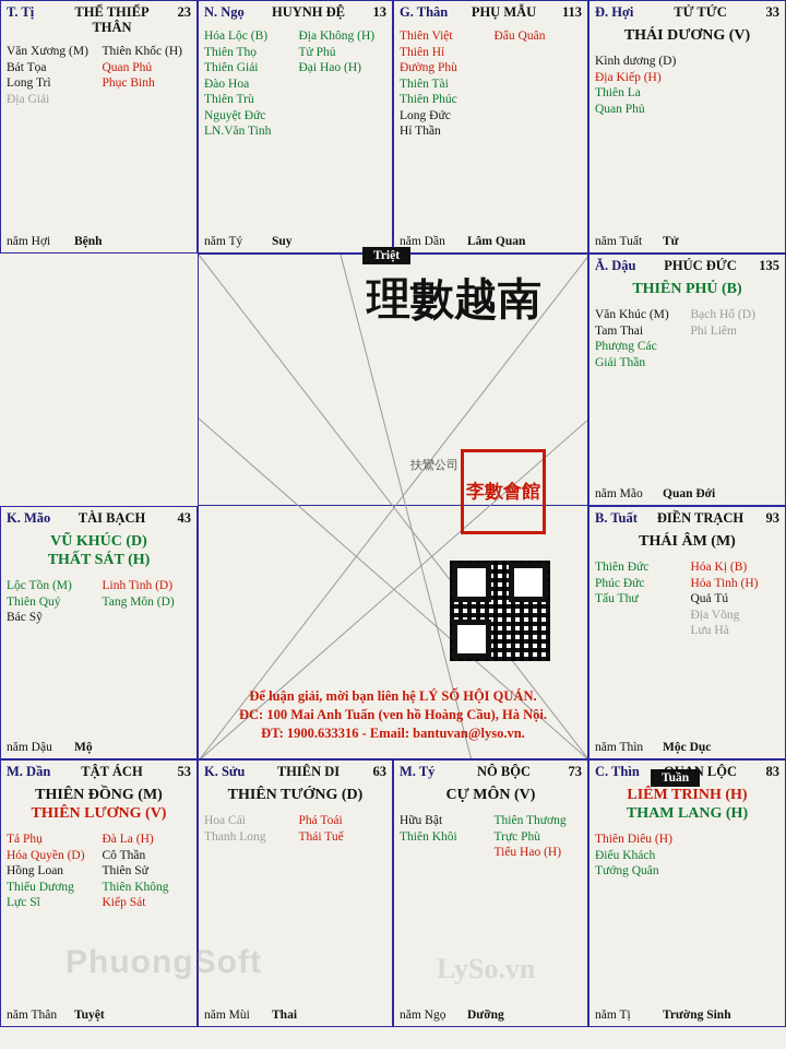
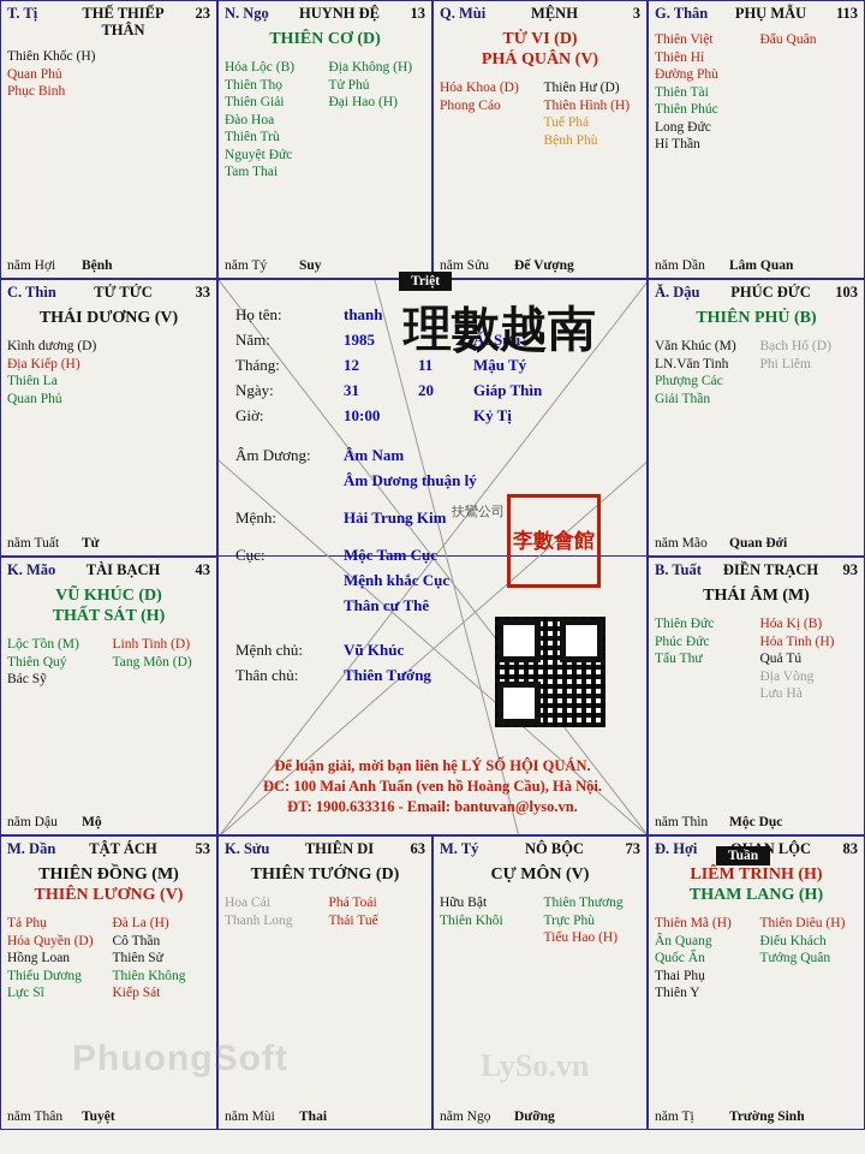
  T. Tị
  THẾ THIẾP THÂN
  23
- Văn Xương (M)
- Bát Tọa
- Long Trì
- Địa Giải
  Thiên Khốc (H)
  Quan Phủ
  Phục Binh
  năm Hợi
  Bệnh
  N. Ngọ
  HUYNH ĐỆ
  13
+ THIÊN CƠ (D)
  Hóa Lộc (B)
  Thiên Thọ
  Thiên Giải
  Đào Hoa
  Thiên Trù
  Nguyệt Đức
- LN.Văn Tinh
+ Tam Thai
  Địa Không (H)
  Tử Phủ
  Đại Hao (H)
  năm Tý
  Suy
+ Q. Mùi
+ MỆNH
+ 3
+ TỬ VI (D)
+ PHÁ QUÂN (V)
+ Hóa Khoa (D)
+ Phong Cáo
+ Thiên Hư (D)
+ Thiên Hình (H)
+ Tuế Phá
+ Bệnh Phù
+ năm Sửu
+ Đế Vượng
  G. Thân
  PHỤ MẪU
  113
  Thiên Việt
  Thiên Hỉ
  Đường Phù
  Thiên Tài
  Thiên Phúc
  Long Đức
  Hỉ Thần
  Đẩu Quân
  năm Dần
  Lâm Quan
- Đ. Hợi
+ C. Thìn
  TỬ TỨC
  33
  THÁI DƯƠNG (V)
  Kình dương (D)
  Địa Kiếp (H)
  Thiên La
  Quan Phủ
  năm Tuất
  Tử
  Ă. Dậu
  PHÚC ĐỨC
- 135
+ 103
  THIÊN PHỦ (B)
  Văn Khúc (M)
- Tam Thai
+ LN.Văn Tinh
  Phượng Các
  Giải Thần
  Bạch Hổ (D)
  Phi Liêm
  năm Mão
  Quan Đới
  K. Mão
  TÀI BẠCH
  43
  VŨ KHÚC (D)
  THẤT SÁT (H)
  Lộc Tồn (M)
  Thiên Quý
  Bác Sỹ
  Linh Tinh (D)
  Tang Môn (D)
  năm Dậu
  Mộ
  B. Tuất
  ĐIỀN TRẠCH
  93
  THÁI ÂM (M)
  Thiên Đức
  Phúc Đức
  Tấu Thư
  Hóa Kị (B)
  Hỏa Tinh (H)
  Quả Tú
  Địa Võng
  Lưu Hà
  năm Thìn
  Mộc Dục
  M. Dần
  TẬT ÁCH
  53
  THIÊN ĐỒNG (M)
  THIÊN LƯƠNG (V)
  Tả Phụ
  Hóa Quyền (D)
  Hồng Loan
  Thiếu Dương
  Lực Sĩ
  Đà La (H)
  Cô Thần
  Thiên Sử
  Thiên Không
  Kiếp Sát
  năm Thân
  Tuyệt
  K. Sửu
  THIÊN DI
  63
  THIÊN TƯỚNG (D)
  Hoa Cái
  Thanh Long
  Phá Toái
  Thái Tuế
  năm Mùi
  Thai
  M. Tý
  NÔ BỘC
  73
  CỰ MÔN (V)
  Hữu Bật
  Thiên Khôi
  Thiên Thương
  Trực Phù
  Tiểu Hao (H)
  năm Ngọ
  Dưỡng
- C. Thìn
+ Đ. Hợi
  83
  LIÊM TRINH (H)
  THAM LANG (H)
+ Thiên Mã (H)
+ Ân Quang
+ Quốc Ấn
+ Thai Phụ
+ Thiên Y
  Thiên Diêu (H)
  Điếu Khách
  Tướng Quân
  năm Tị
  Trường Sinh
+ Họ tên:	thanh
+ Năm:	1985		Ất Sửu
+ Tháng:	12	11	Mậu Tý
+ Ngày:	31	20	Giáp Thìn
+ Giờ:	10:00		Kỷ Tị
+ Âm Dương:	Âm Nam
+ 	Âm Dương thuận lý
+ Mệnh:	Hải Trung Kim
+ Cục:	Mộc Tam Cục
+ 	Mệnh khắc Cục
+ 	Thân cư Thê
+ Mệnh chủ:	Vũ Khúc
+ Thân chủ:	Thiên Tướng
  理數越南
  扶鸞公司
  李數會館
  Để luận giải, mời bạn liên hệ LÝ SỐ HỘI QUÁN.
  ĐC: 100 Mai Anh Tuấn (ven hồ Hoàng Cầu), Hà Nội.
  ĐT: 1900.633316 - Email: bantuvan@lyso.vn.
  Triệt
  Tuần
  PhuongSoft
  LySo.vn
